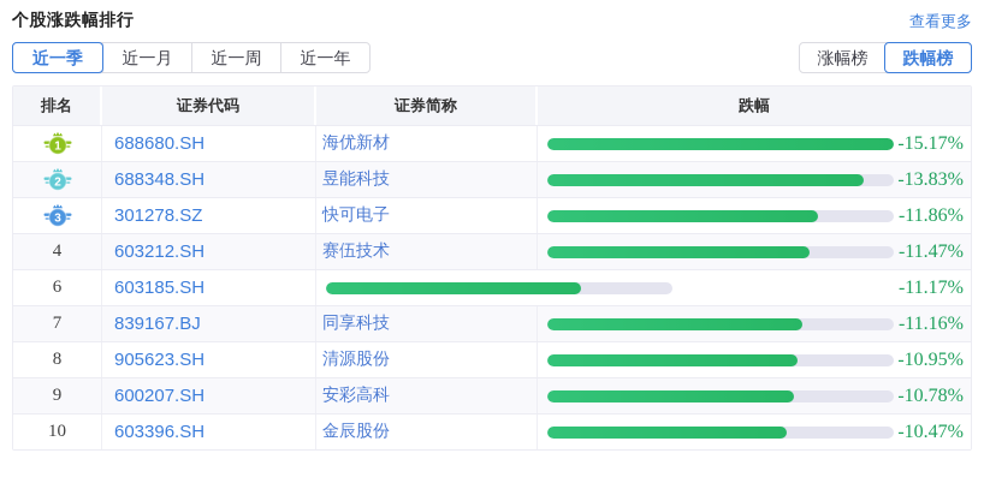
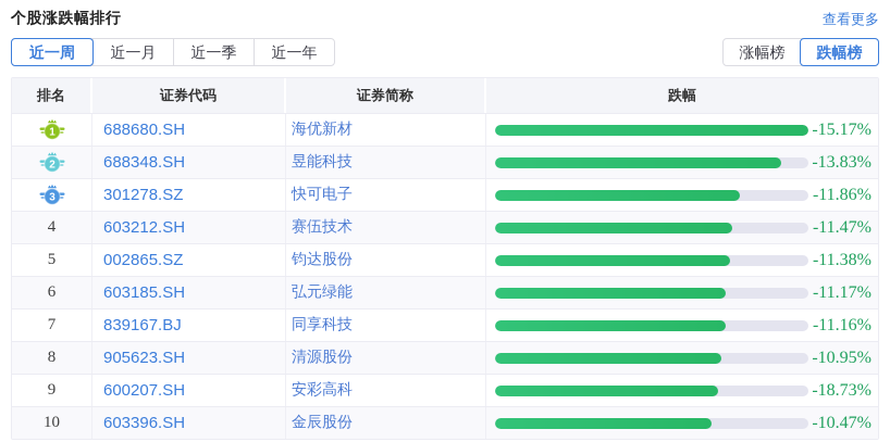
  个股涨跌幅排行
  查看更多
- 近一季
+ 近一周
  近一月
- 近一周
+ 近一季
  近一年
  涨幅榜
  跌幅榜
  排名
  证券代码
  证券简称
  跌幅
  1
  688680.SH
  海优新材
  -15.17%
  2
  688348.SH
  昱能科技
  -13.83%
  3
  301278.SZ
  快可电子
  -11.86%
  4
  603212.SH
  赛伍技术
  -11.47%
+ 5
+ 002865.SZ
+ 钧达股份
+ -11.38%
  6
  603185.SH
+ 弘元绿能
  -11.17%
  7
  839167.BJ
  同享科技
  -11.16%
  8
  905623.SH
  清源股份
  -10.95%
  9
  600207.SH
  安彩高科
- -10.78%
+ -18.73%
  10
  603396.SH
  金辰股份
  -10.47%
